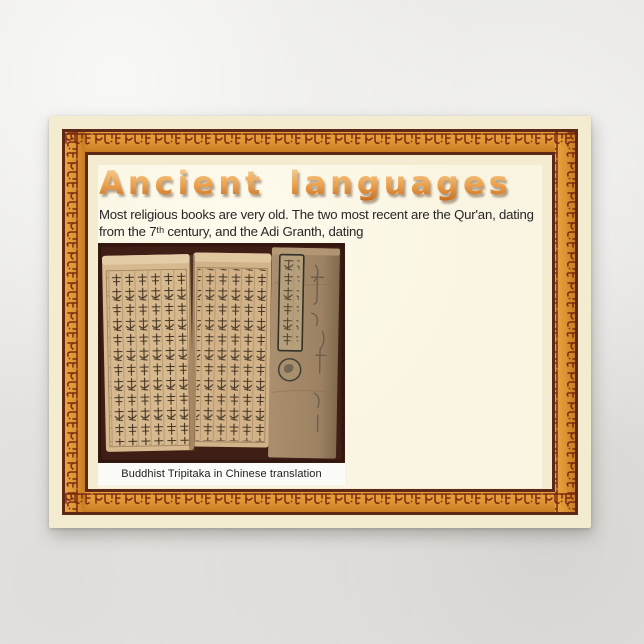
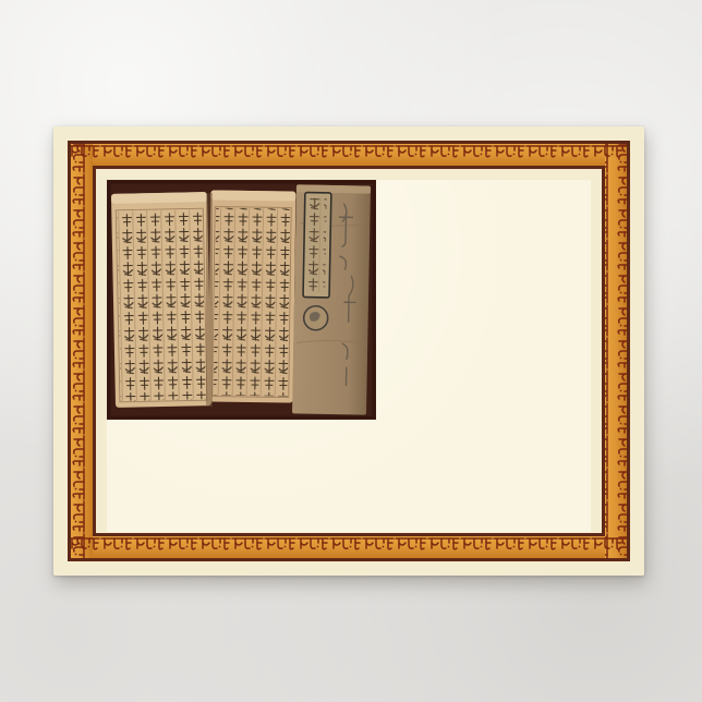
- Ancient languages
- Most religious books are very old. The two most recent are the Qur'an, dating from the 7ᵗʰ century, and the Adi Granth, dating
- Buddhist Tripitaka in Chinese translation
